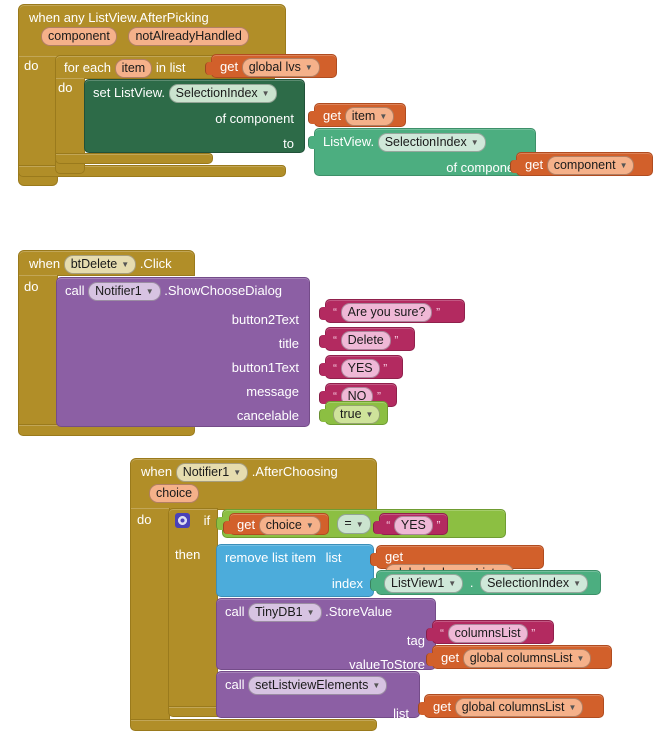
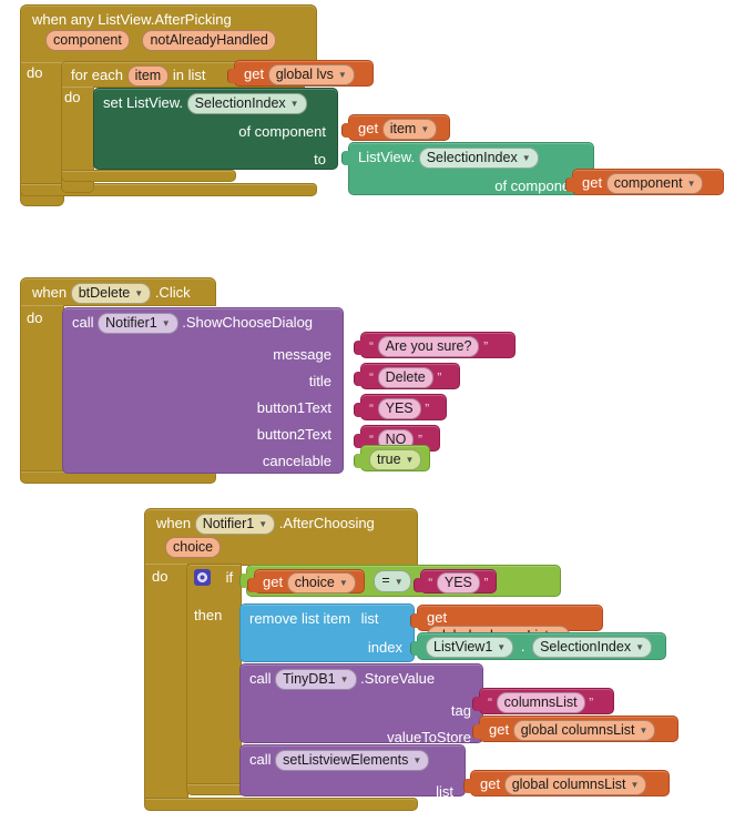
  when any ListView.AfterPicking
  component notAlreadyHandled
  do
  for each item in list
  do
  get global lvs ▼
  set ListView. SelectionIndex ▼
  of component
  to
  get item ▼
  ListView. SelectionIndex ▼
  of compon
  get component ▼
  when btDelete ▼ .Click
  do
  call Notifier1 ▼ .ShowChooseDialog
- button2Text
+ message
  title
  button1Text
- message
+ button2Text
  cancelable
  “ Are you sure? ”
  “ Delete ”
  “ YES ”
  “ NO ”
  true ▼
  when Notifier1 ▼ .AfterChoosing
  choice
  do
  if
  then
  get choice ▼ = ▼ “ YES ”
  remove list item list
  index
  ListView1 ▼ . SelectionIndex ▼
  call TinyDB1 ▼ .StoreValue
  tag
  valueToStore
  “ columnsList ”
  get global columnsList ▼
  call setListviewElements ▼
  list
  get global columnsList ▼
